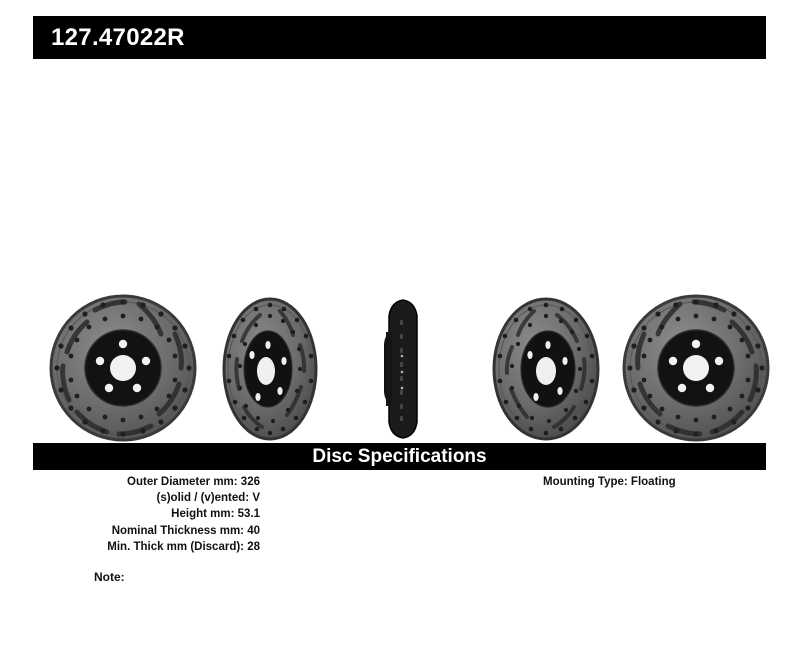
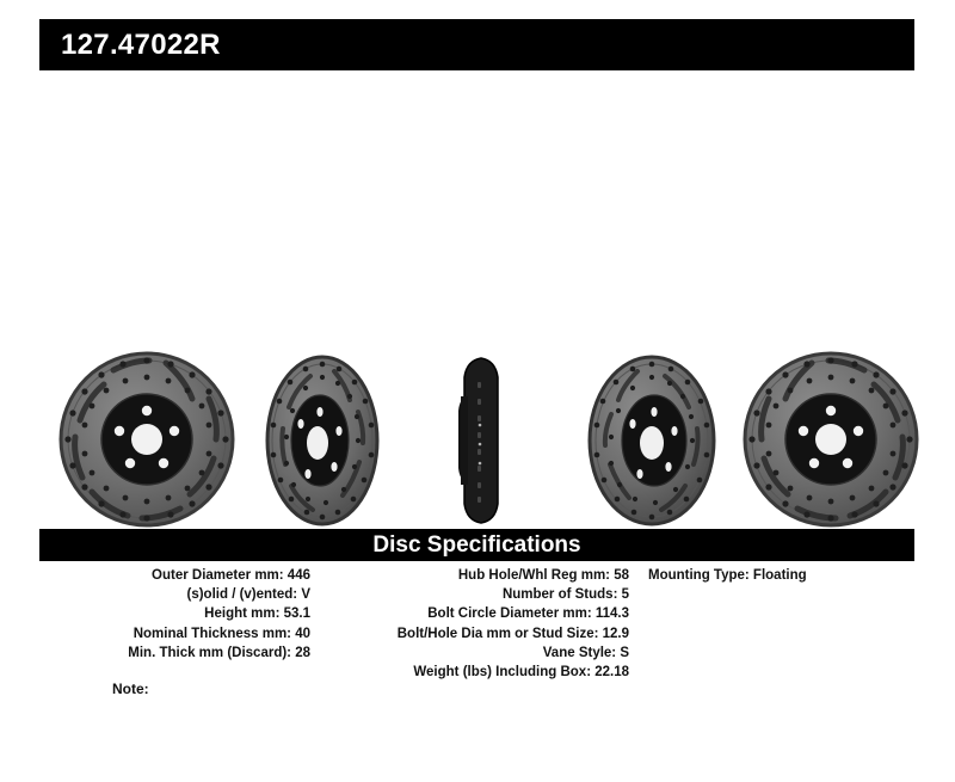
  127.47022R
  Disc Specifications
- Outer Diameter mm: 326
+ Outer Diameter mm: 446
  (s)olid / (v)ented: V
  Height mm: 53.1
  Nominal Thickness mm: 40
  Min. Thick mm (Discard): 28
+ Hub Hole/Whl Reg mm: 58
+ Number of Studs: 5
+ Bolt Circle Diameter mm: 114.3
+ Bolt/Hole Dia mm or Stud Size: 12.9
+ Vane Style: S
+ Weight (lbs) Including Box: 22.18
  Mounting Type: Floating
  Note:
